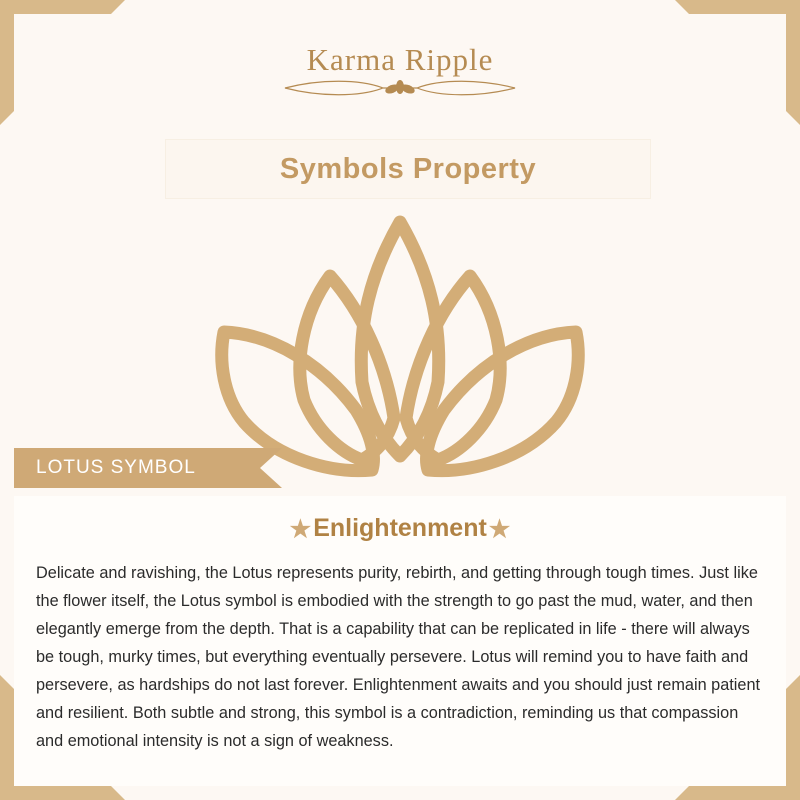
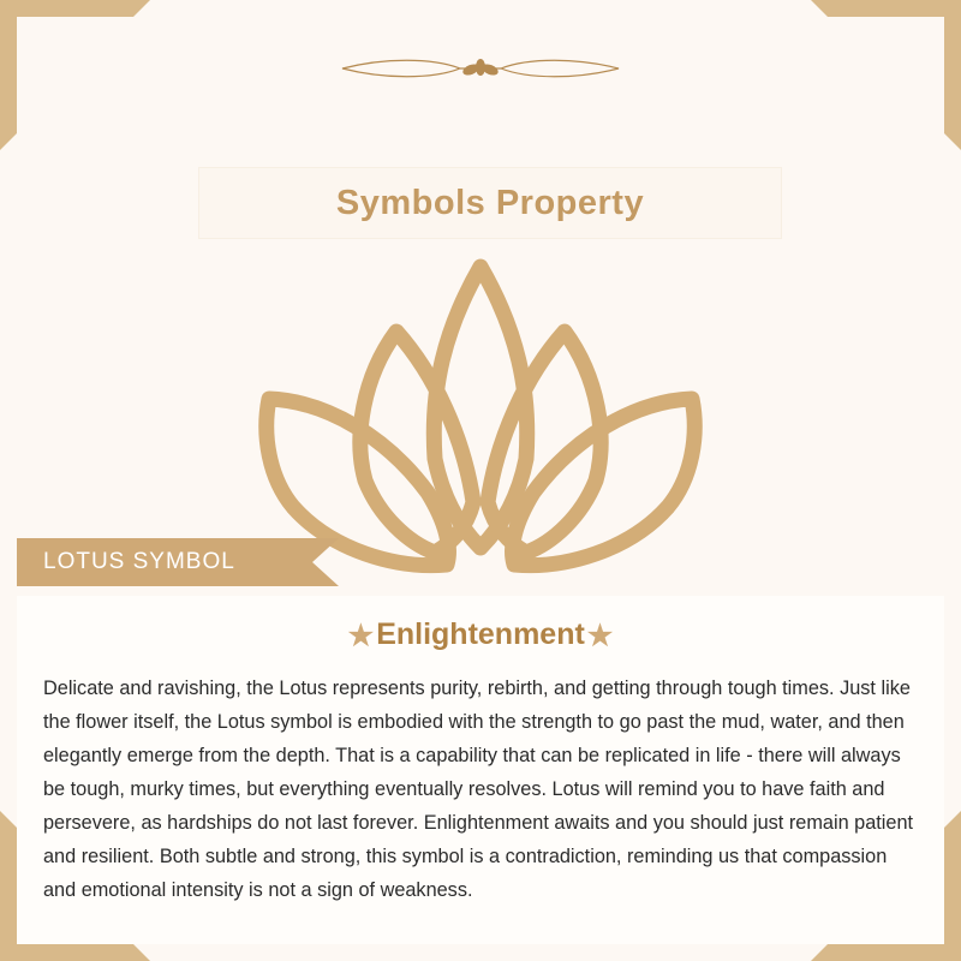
- Karma Ripple
  Symbols Property
  LOTUS SYMBOL
  ★
  Enlightenment
  ★
- Delicate and ravishing, the Lotus represents purity, rebirth, and getting through tough times. Just like the flower itself, the Lotus symbol is embodied with the strength to go past the mud, water, and then elegantly emerge from the depth. That is a capability that can be replicated in life - there will always be tough, murky times, but everything eventually persevere. Lotus will remind you to have faith and persevere, as hardships do not last forever. Enlightenment awaits and you should just remain patient and resilient. Both subtle and strong, this symbol is a contradiction, reminding us that compassion and emotional intensity is not a sign of weakness.
+ Delicate and ravishing, the Lotus represents purity, rebirth, and getting through tough times. Just like the flower itself, the Lotus symbol is embodied with the strength to go past the mud, water, and then elegantly emerge from the depth. That is a capability that can be replicated in life - there will always be tough, murky times, but everything eventually resolves. Lotus will remind you to have faith and persevere, as hardships do not last forever. Enlightenment awaits and you should just remain patient and resilient. Both subtle and strong, this symbol is a contradiction, reminding us that compassion and emotional intensity is not a sign of weakness.
